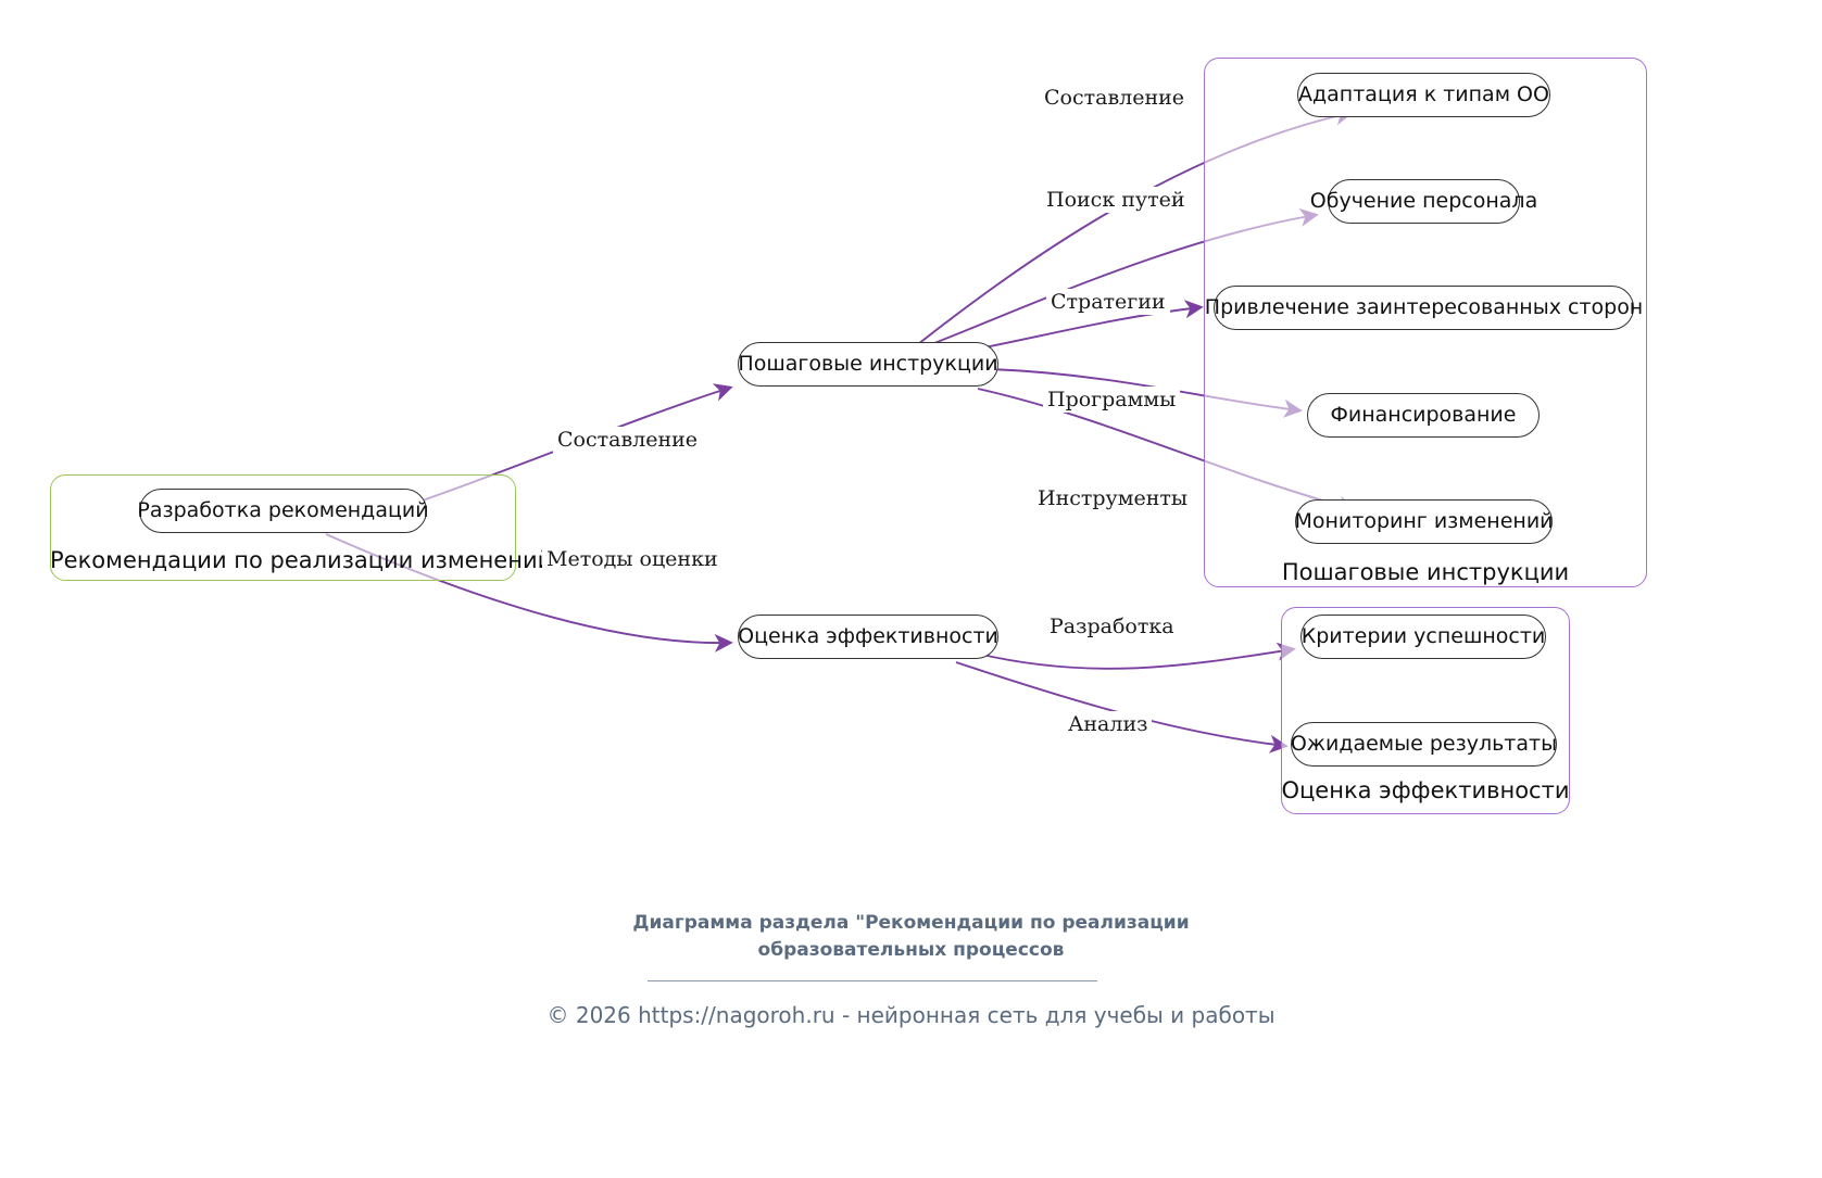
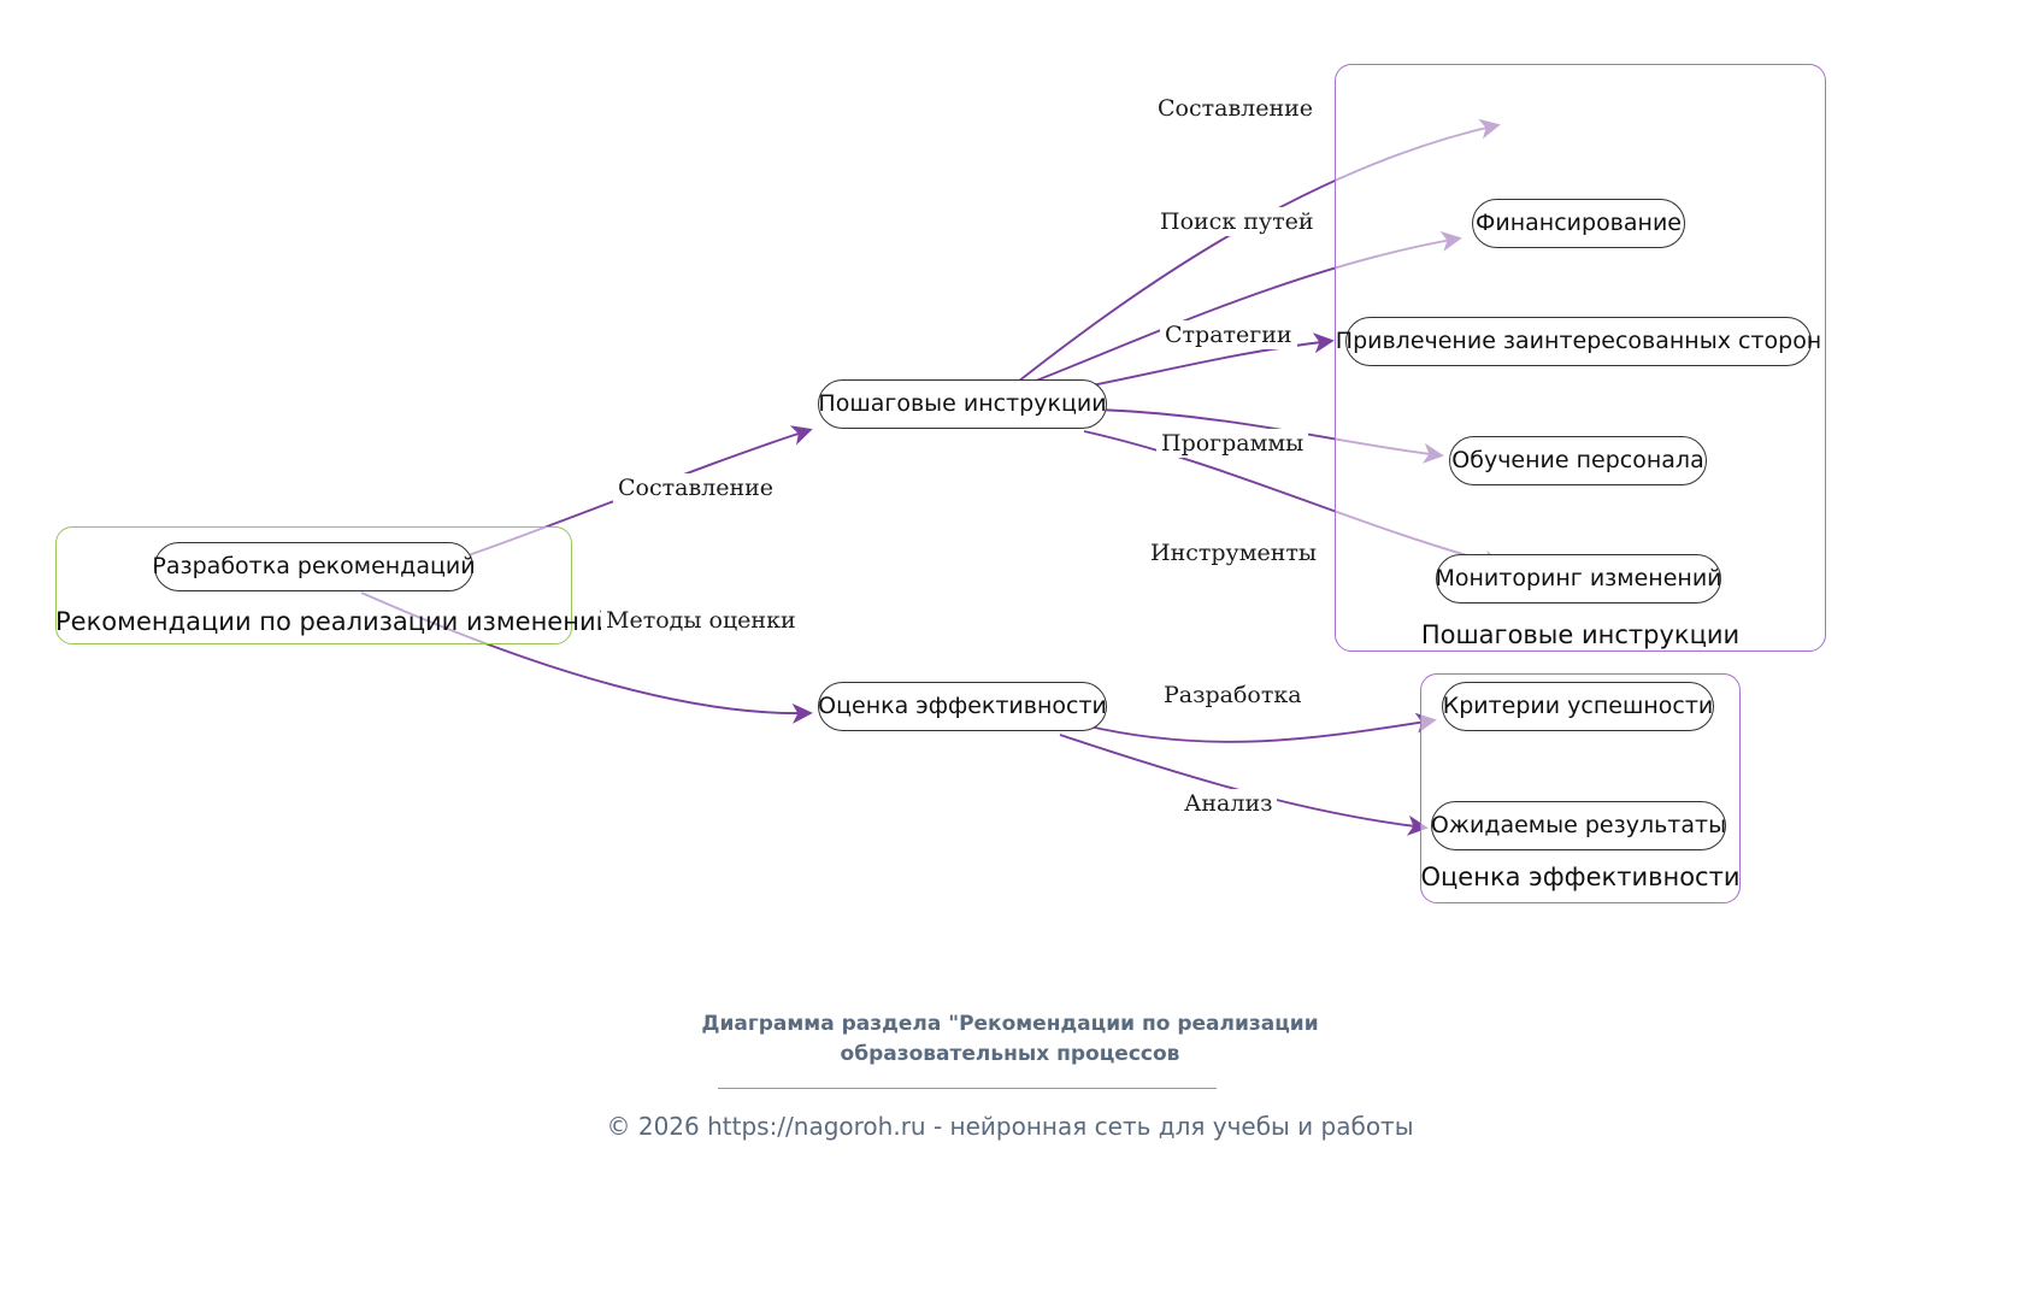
  Рекомендации по реализации изменени
  Пошаговые инструкции
  Оценка эффективности
  Разработка рекомендаций
  Пошаговые инструкции
  Оценка эффективности
- Адаптация к типам ОО
- Обучение персонала
+ Финансирование
  Привлечение заинтересованных сторон
- Финансирование
+ Обучение персонала
  Мониторинг изменений
  Критерии успешности
  Ожидаемые результаты
  Составление
  Методы оценки
  Составление
  Поиск путей
  Стратегии
  Программы
  Инструменты
  Разработка
  Анализ
  Диаграмма раздела "Рекомендации по реализации
  образовательных процессов
  © 2026 https://nagoroh.ru - нейронная сеть для учебы и работы
